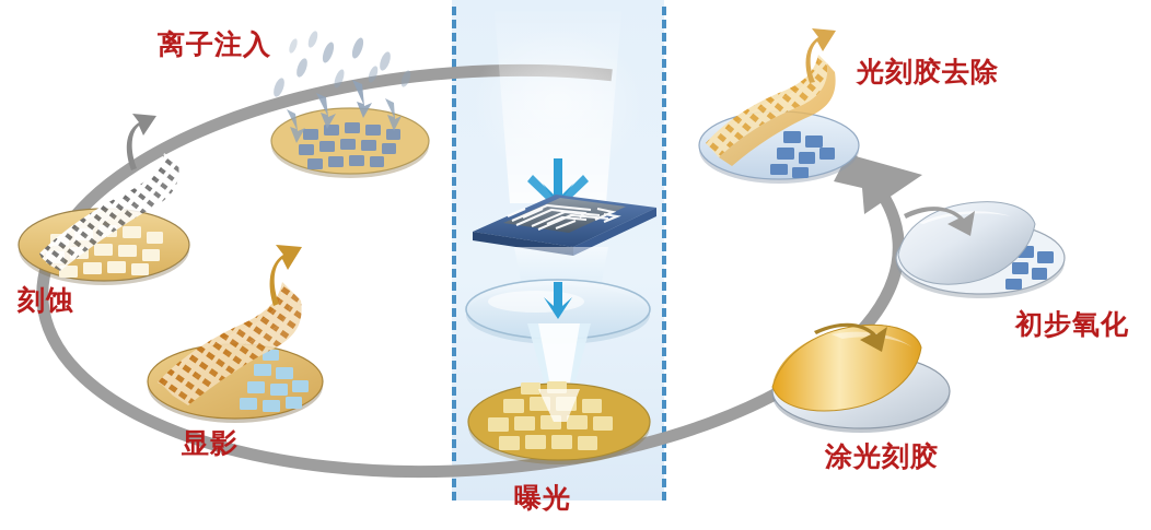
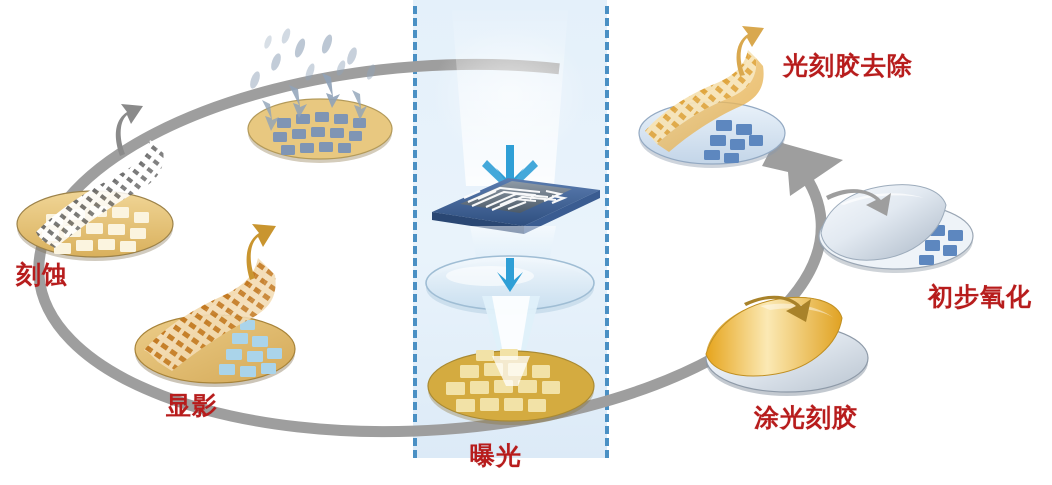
- 离子注入
  光刻胶去除
  初步氧化
  涂光刻胶
  曝光
  显影
  刻蚀
